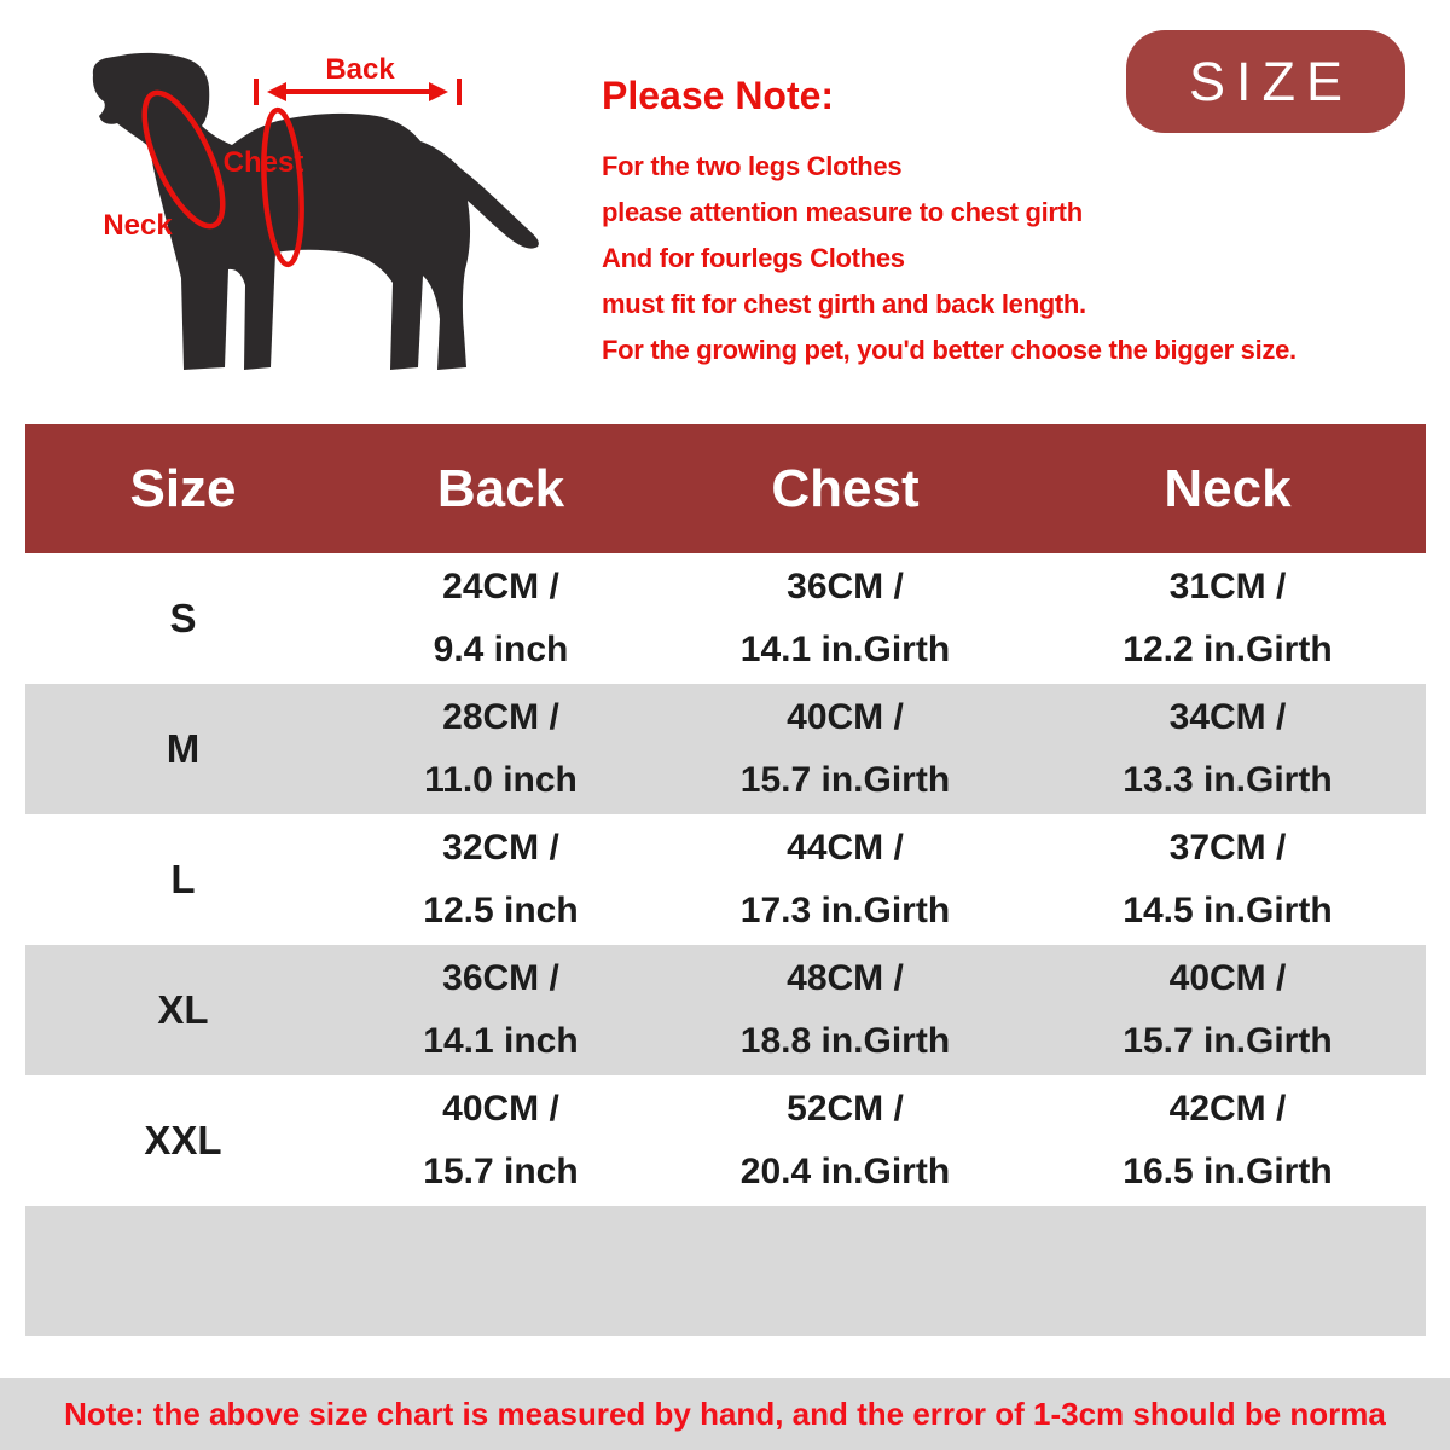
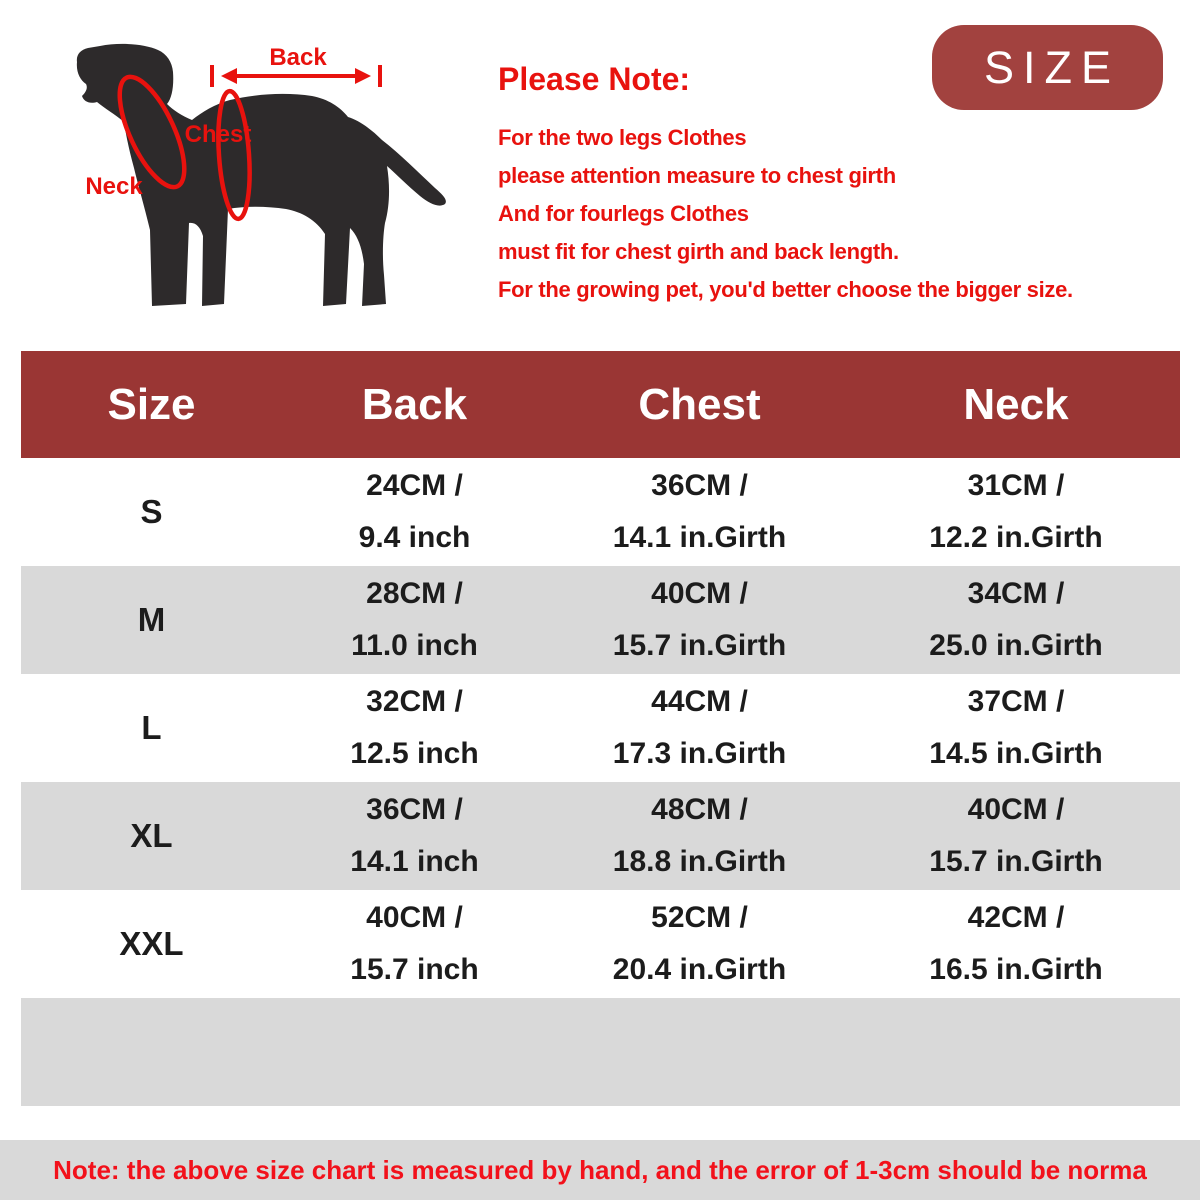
  Back
  Chest
  Neck
  Please Note:
  For the two legs Clothes
  please attention measure to chest girth
  And for fourlegs Clothes
  must fit for chest girth and back length.
  For the growing pet, you'd better choose the bigger size.
  SIZE
  Size
  Back
  Chest
  Neck
  S
  24CM /
  9.4 inch
  36CM /
  14.1 in.Girth
  31CM /
  12.2 in.Girth
  M
  28CM /
  11.0 inch
  40CM /
  15.7 in.Girth
  34CM /
- 13.3 in.Girth
+ 25.0 in.Girth
  L
  32CM /
  12.5 inch
  44CM /
  17.3 in.Girth
  37CM /
  14.5 in.Girth
  XL
  36CM /
  14.1 inch
  48CM /
  18.8 in.Girth
  40CM /
  15.7 in.Girth
  XXL
  40CM /
  15.7 inch
  52CM /
  20.4 in.Girth
  42CM /
  16.5 in.Girth
  Note: the above size chart is measured by hand, and the error of 1-3cm should be norma
